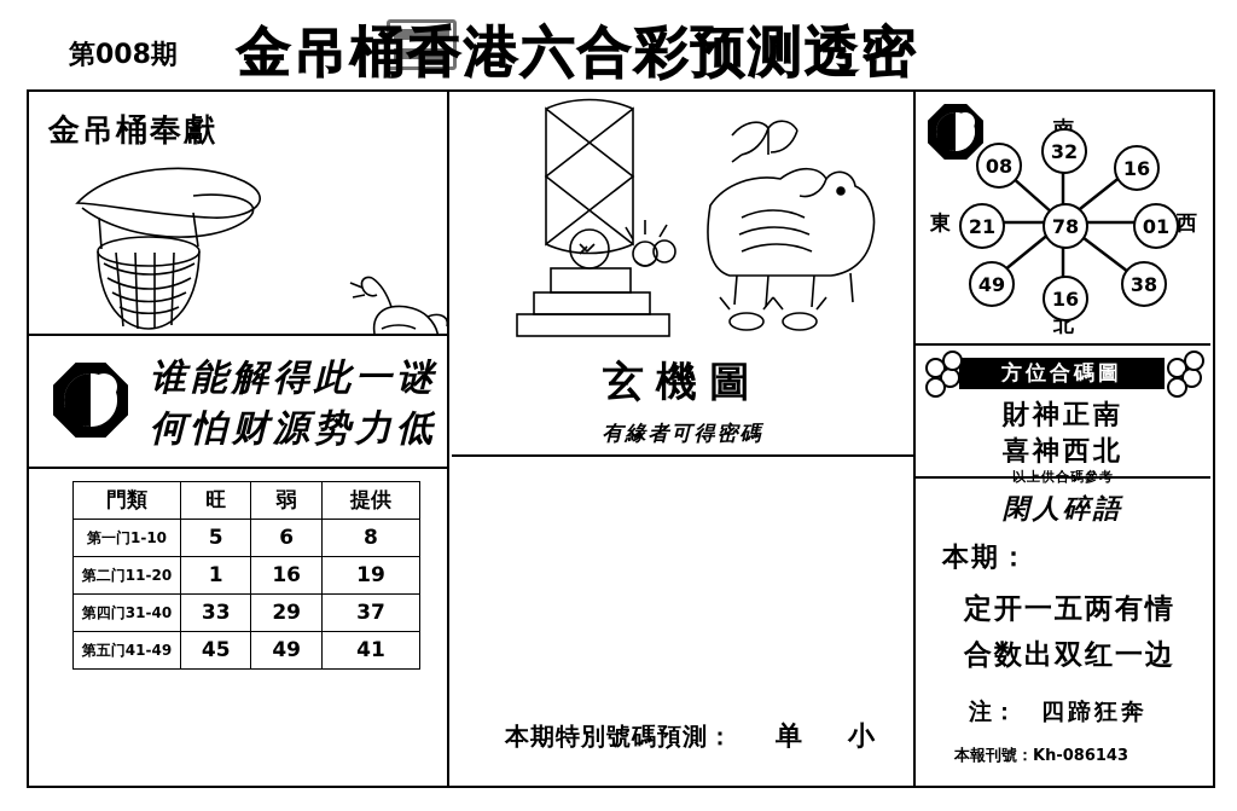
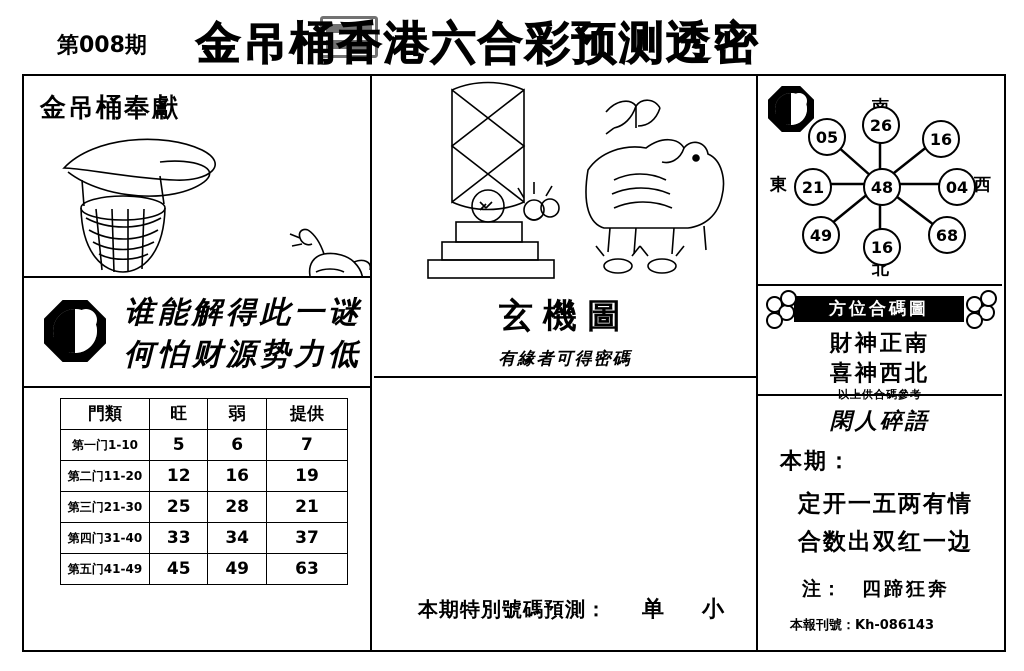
  第008期
  金吊桶香港六合彩预测透密
  金吊桶奉獻
  谁能解得此一谜
  何怕财源势力低
  門類	旺	弱	提供
- 第一门1-10	5	6	8
+ 第一门1-10	5	6	7
- 第二门11-20	1	16	19
+ 第二门11-20	12	16	19
+ 第三门21-30	25	28	21
- 第四门31-40	33	29	37
+ 第四门31-40	33	34	37
- 第五门41-49	45	49	41
+ 第五门41-49	45	49	63
  玄機圖
  有緣者可得密碼
  本期特別號碼預測：
  单
  小
  北
  東
  西
- 08
+ 05
- 32
+ 26
  16
  21
- 78
+ 48
- 01
+ 04
  49
  16
- 38
+ 68
  方位合碼圖
  財神正南
  喜神西北
  以上供合碼參考
  閑人碎語
  本期：
  定开一五两有情
  合数出双红一边
  注：
  四蹄狂奔
  本報刊號：Kh-086143
